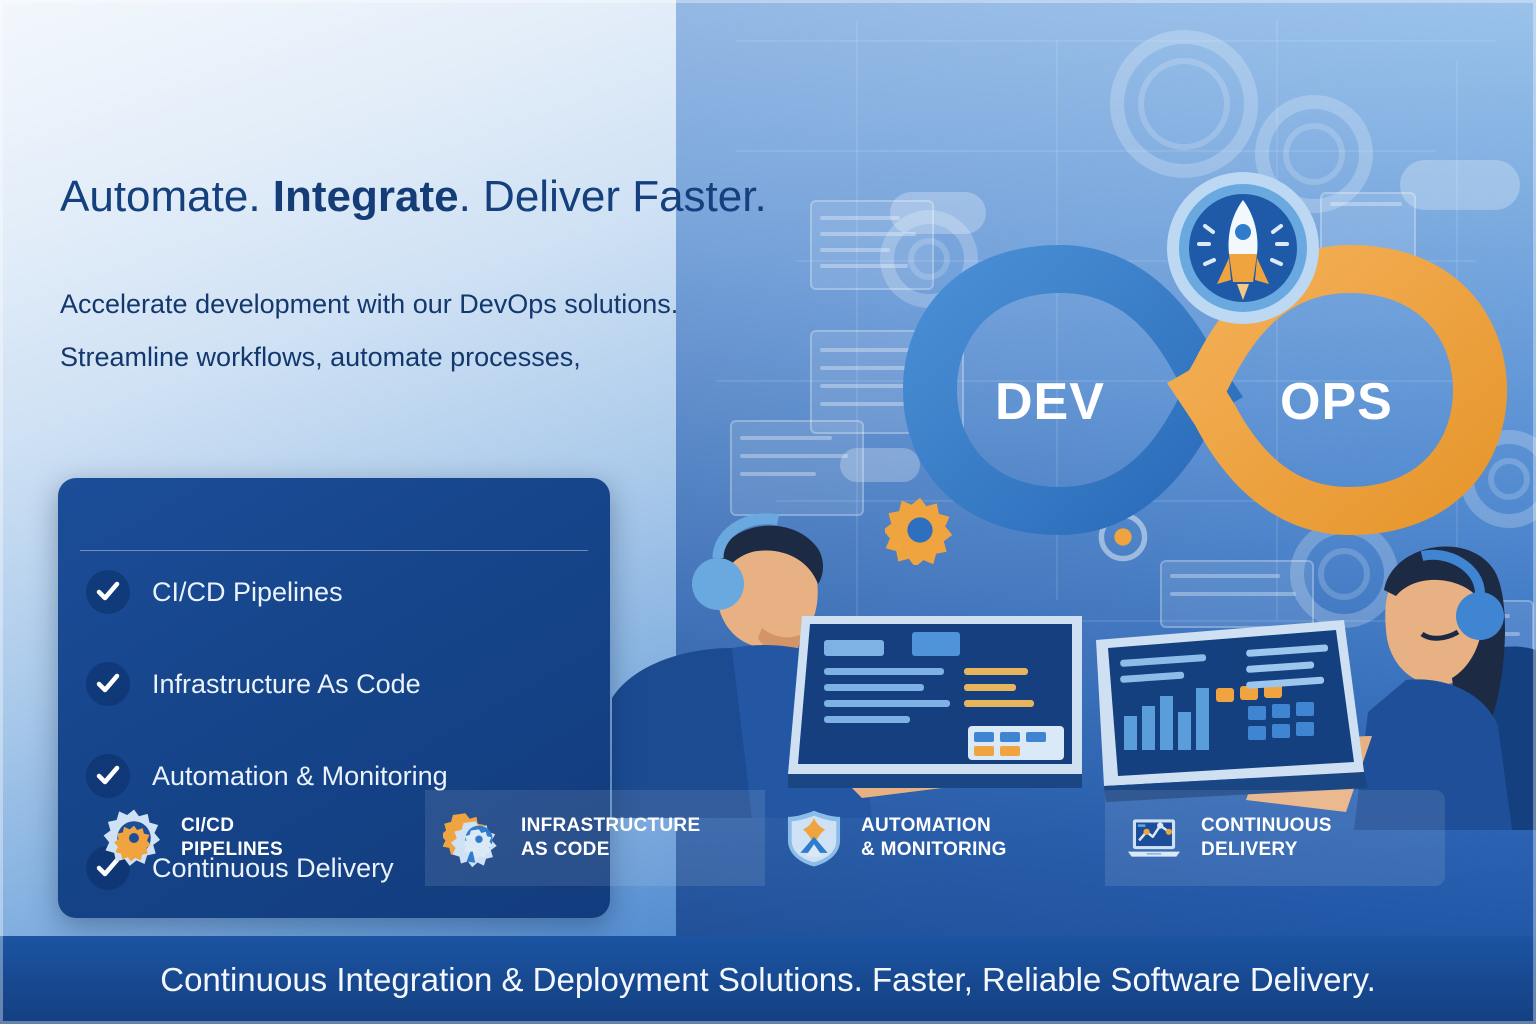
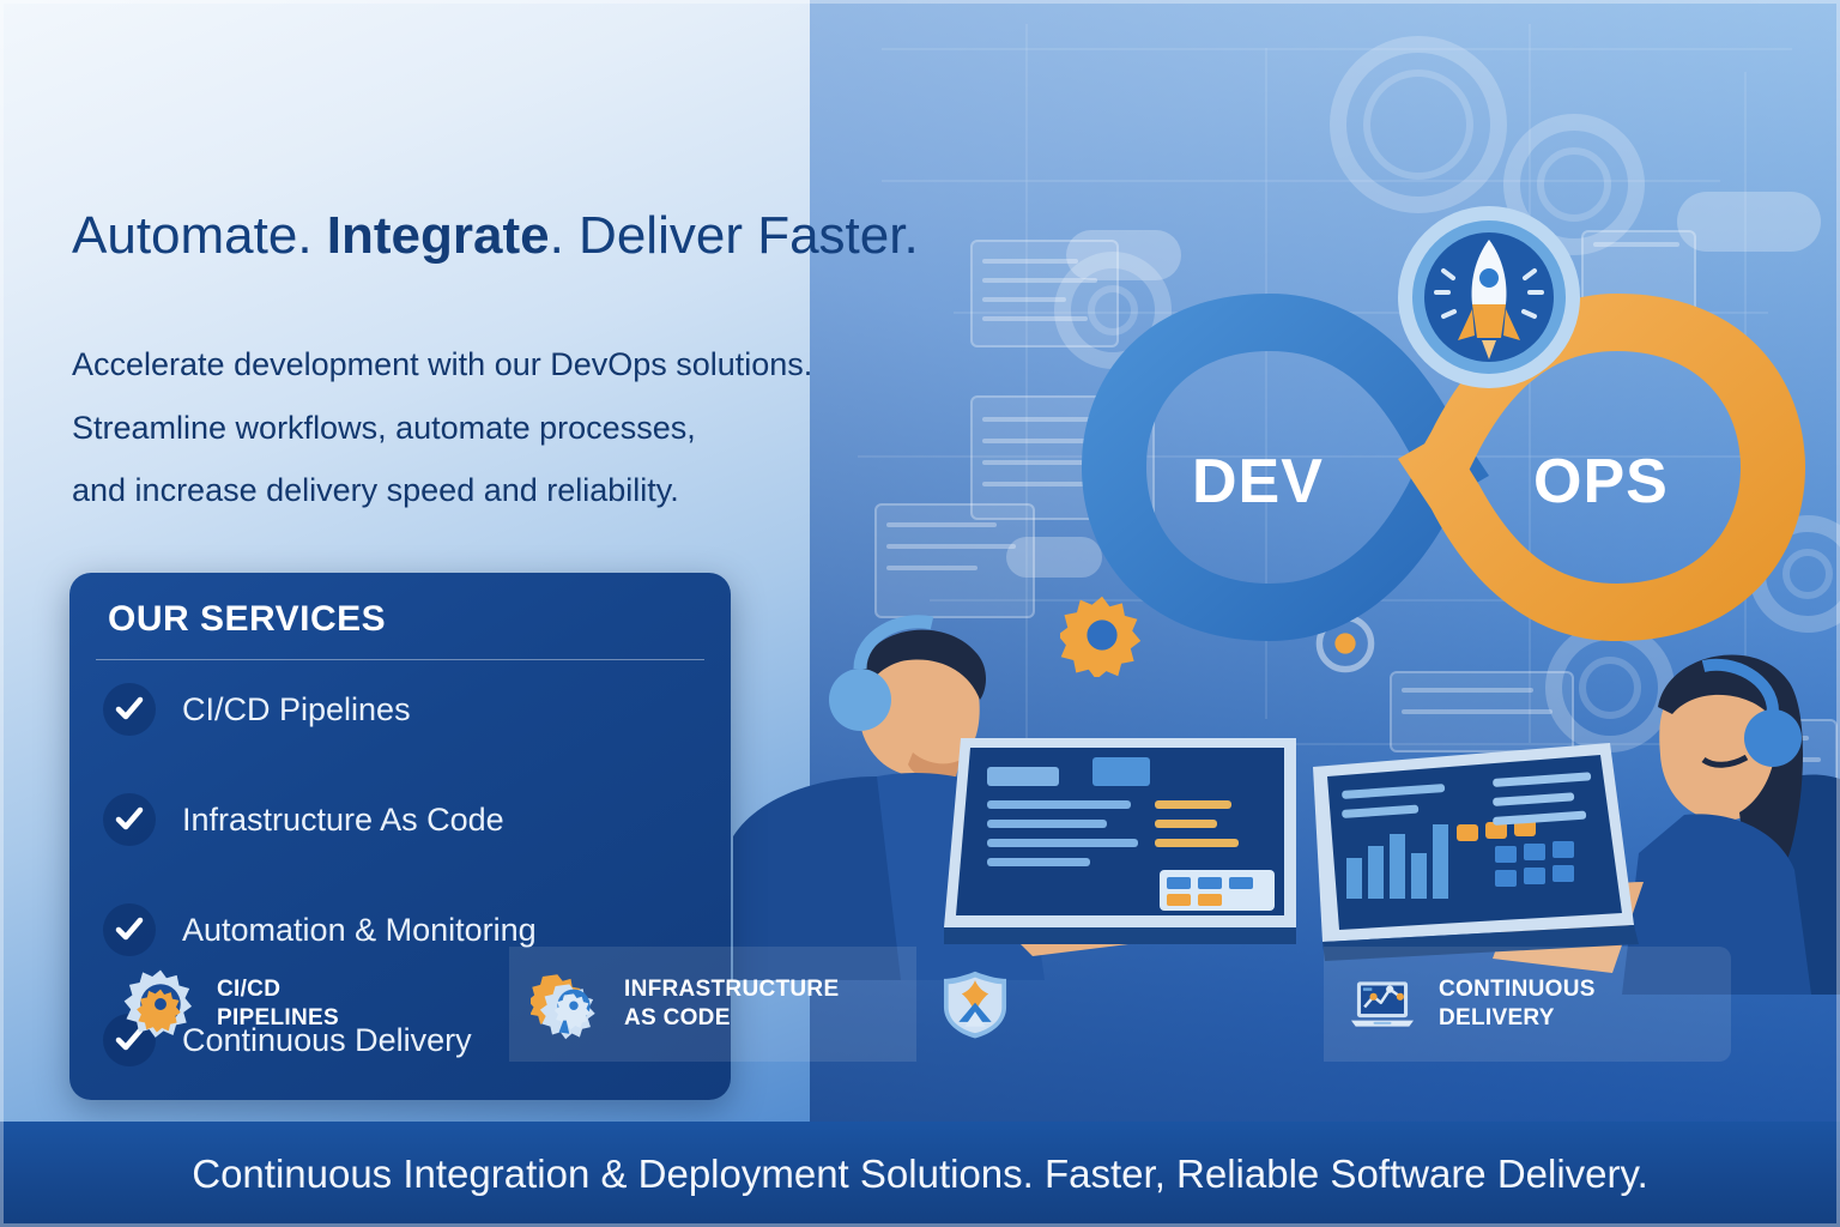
  DEV
  OPS
  Automate. Integrate. Deliver Faster.
  Accelerate development with our DevOps solutions.
  Streamline workflows, automate processes,
+ and increase delivery speed and reliability.
+ OUR SERVICES
  CI/CD Pipelines
  Infrastructure As Code
  Automation & Monitoring
  Continuous Delivery
  CI/CD
  PIPELINES
  INFRASTRUCTURE
  AS CODE
- AUTOMATION
- & MONITORING
  CONTINUOUS
  DELIVERY
  Continuous Integration & Deployment Solutions. Faster, Reliable Software Delivery.
